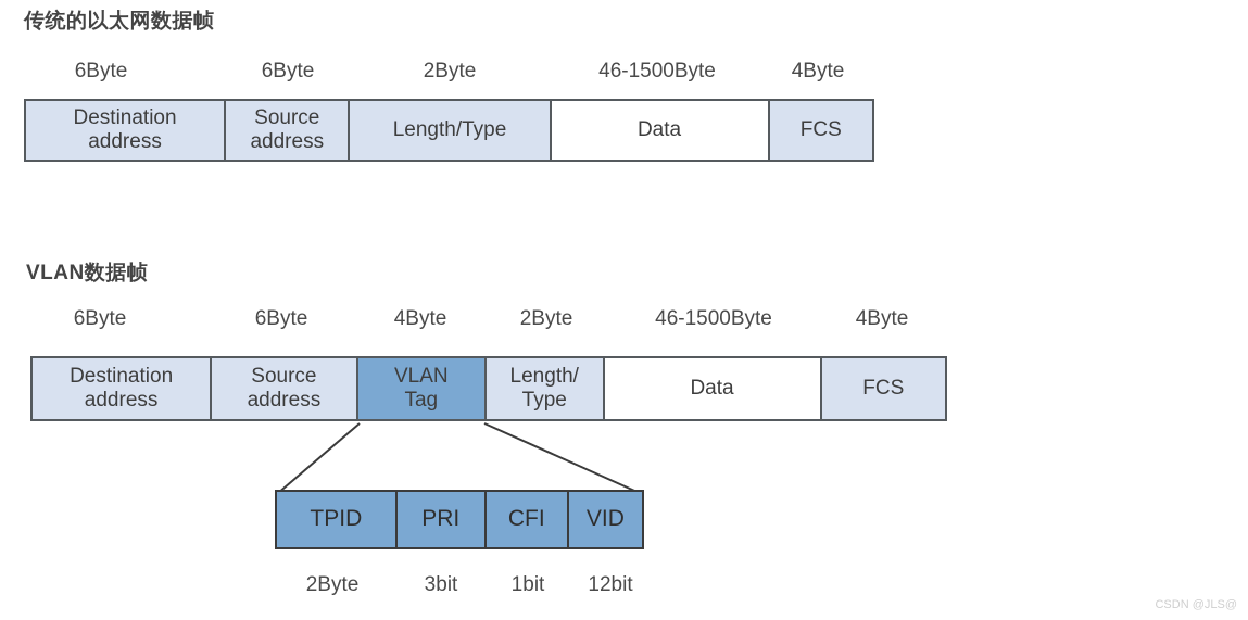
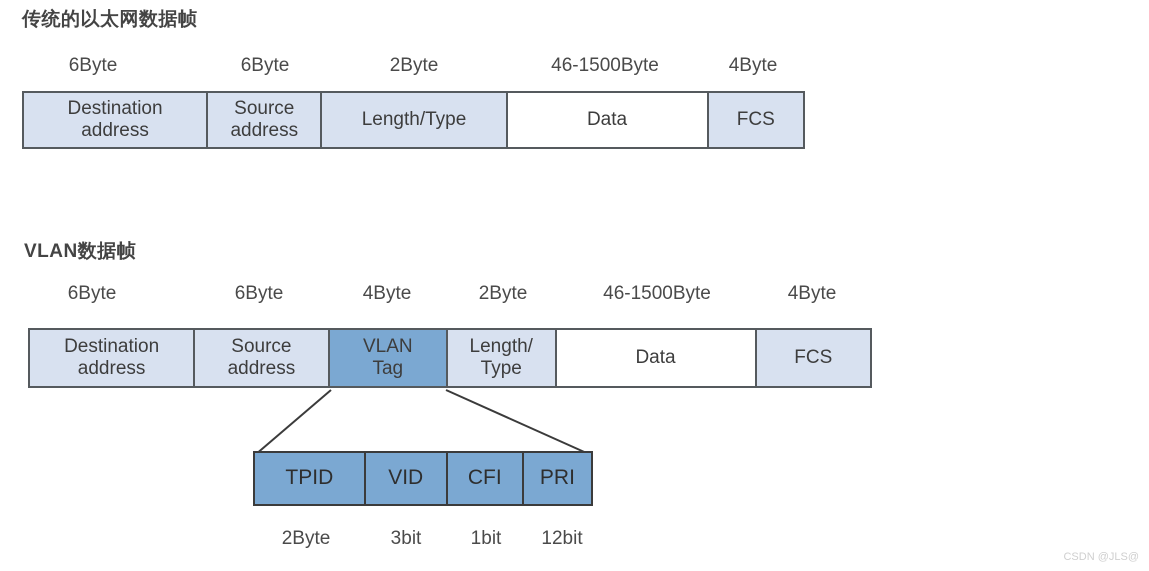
  传统的以太网数据帧
  6Byte
  6Byte
  2Byte
  46-1500Byte
  4Byte
  Destination
  address
  Source
  address
  Length/Type
  Data
  FCS
  VLAN数据帧
  6Byte
  6Byte
  4Byte
  2Byte
  46-1500Byte
  4Byte
  Destination
  address
  Source
  address
  VLAN
  Tag
  Length/
  Type
  Data
  FCS
  TPID
- PRI
+ VID
  CFI
- VID
+ PRI
  2Byte
  3bit
  1bit
  12bit
  CSDN @JLS@
